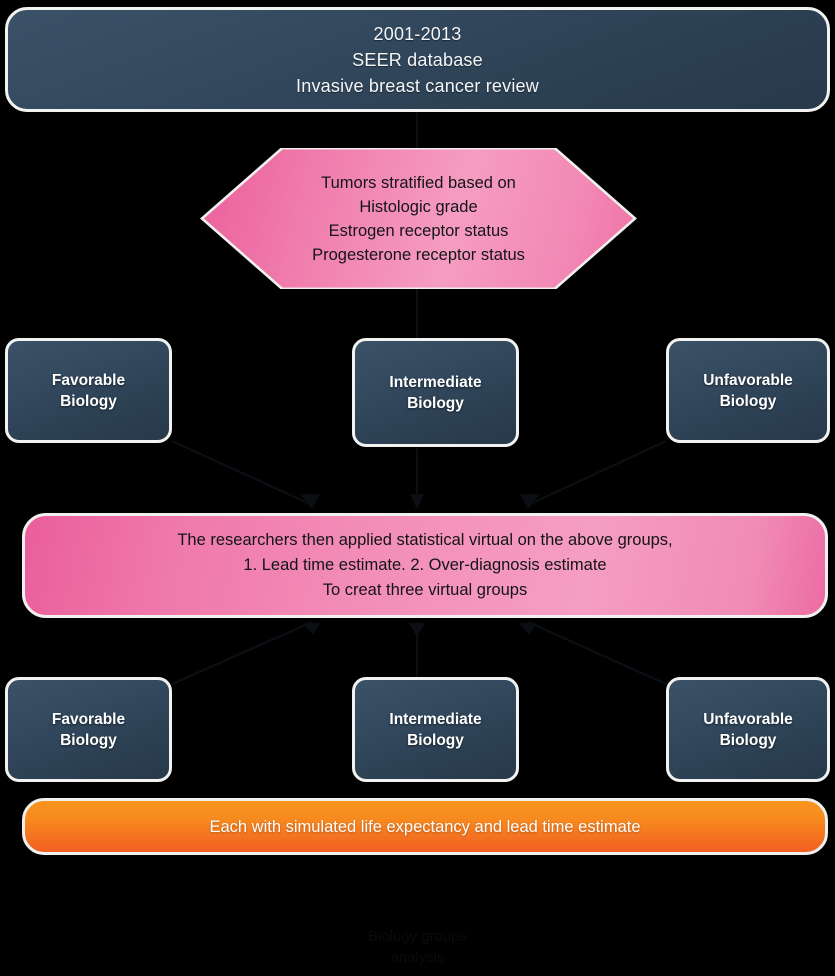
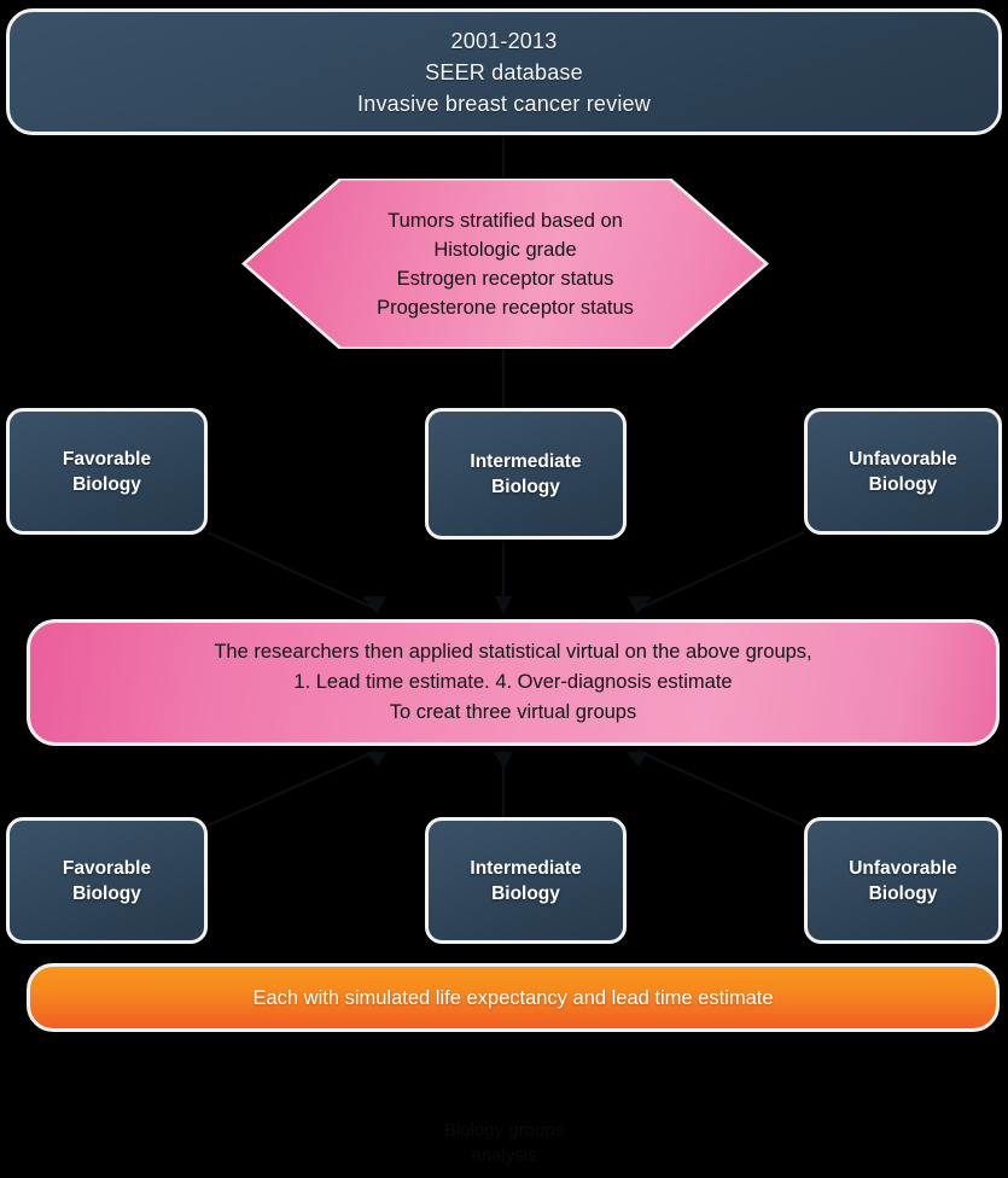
  2001-2013
  SEER database
  Invasive breast cancer review
  Tumors stratified based on
  Histologic grade
  Estrogen receptor status
  Progesterone receptor status
  Favorable
  Biology
  Intermediate
  Biology
  Unfavorable
  Biology
  The researchers then applied statistical virtual on the above groups,
- 1. Lead time estimate. 2. Over-diagnosis estimate
+ 1. Lead time estimate. 4. Over-diagnosis estimate
  To creat three virtual groups
  Favorable
  Biology
  Intermediate
  Biology
  Unfavorable
  Biology
  Each with simulated life expectancy and lead time estimate
